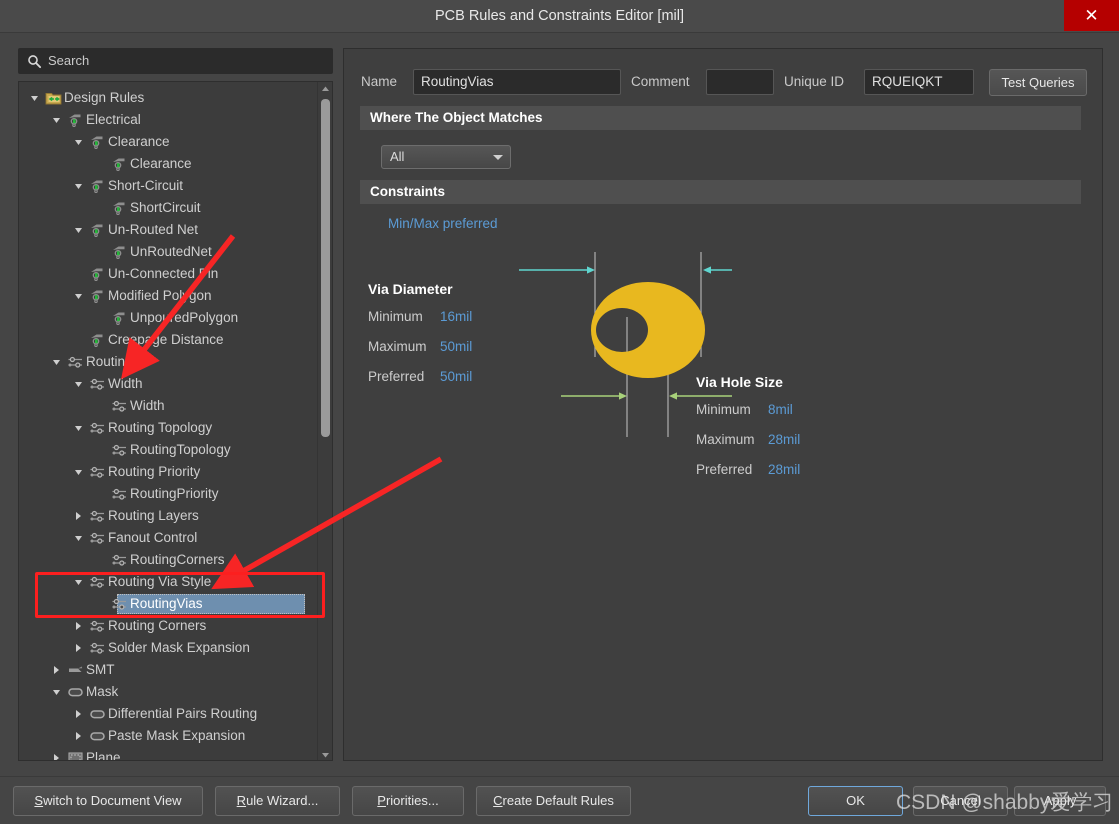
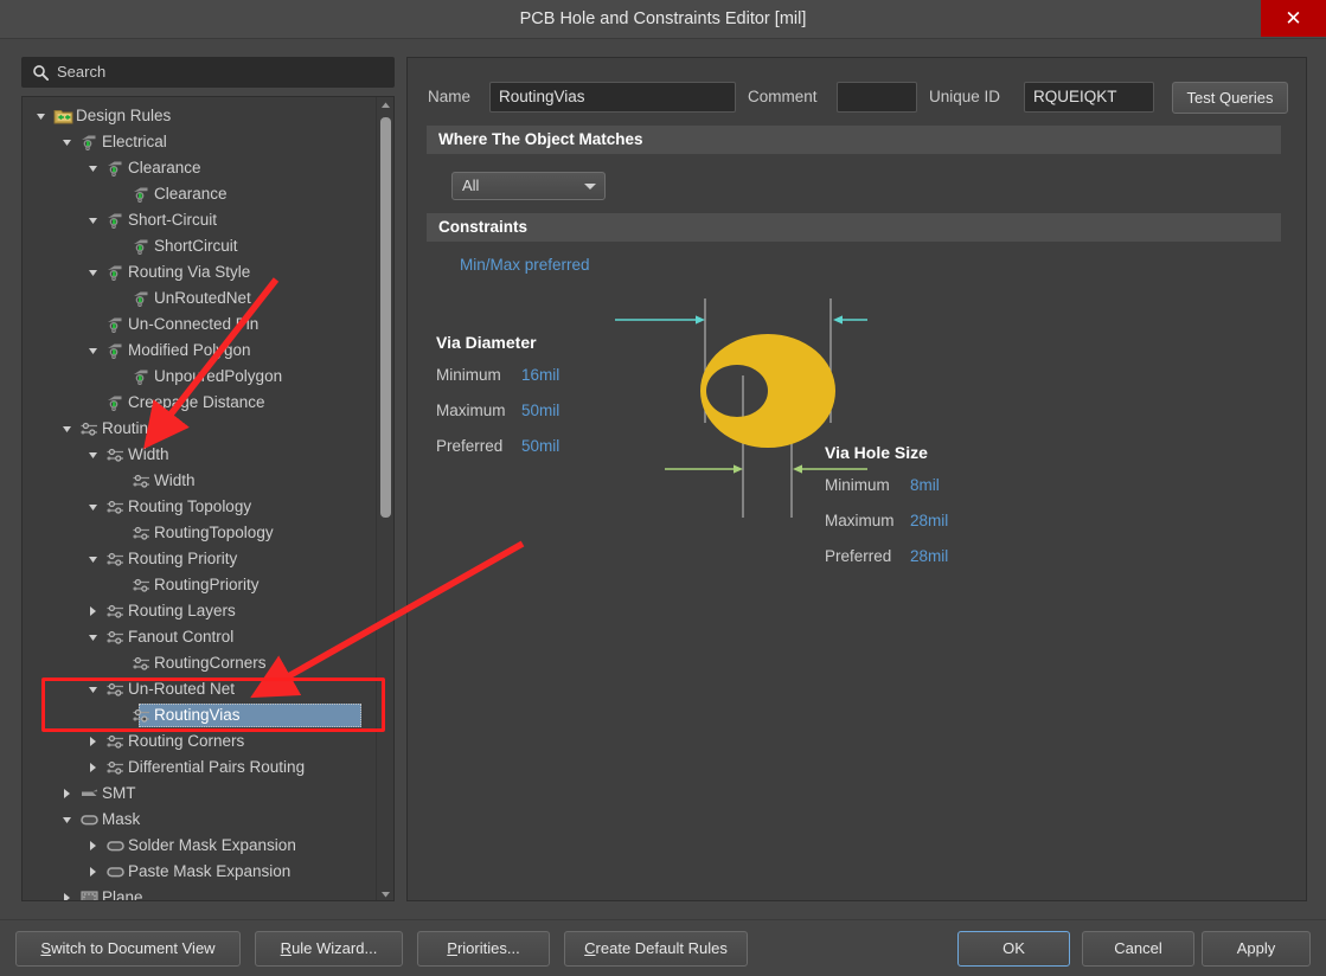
- PCB Rules and Constraints Editor [mil]
+ PCB Hole and Constraints Editor [mil]
  ✕
  Search
  Design Rules
  Electrical
  Clearance
  Clearance
  Short-Circuit
  ShortCircuit
- Un-Routed Net
+ Routing Via Style
  UnRoutedNet
  Un-Connectedin
  Modified Polgon
  UnpoedPolygon
  Creepage Distance
  Routing
  Width
  Width
  Routing Topology
  RoutingTopology
  Routing Priority
  RoutingPriority
  Routing Layers
  Fanout Control
  RoutingCorners
- Routing Via Style
+ Un-Routed Net
  RoutingVias
  Routing Corners
- Solder Mask Expansion
+ Differential Pairs Routing
  SMT
  Mask
- Differential Pairs Routing
+ Solder Mask Expansion
  Paste Mask Expansion
  Plane
  Name
  RoutingVias
  Comment
  Unique ID
  RQUEIQKT
  Test Queries
  Where The Object Matches
  All
  Constraints
  Min/Max preferred
  Via Diameter
  Minimum
  16mil
  Maximum
  50mil
  Preferred
  50mil
  Via Hole Size
  Minimum
  8mil
  Maximum
  28mil
  Preferred
  28mil
  Switch to Document View
  Rule Wizard...
  Priorities...
  Create Default Rules
  OK
  Cancel
  Apply
- CSDN @shabby爱学习
